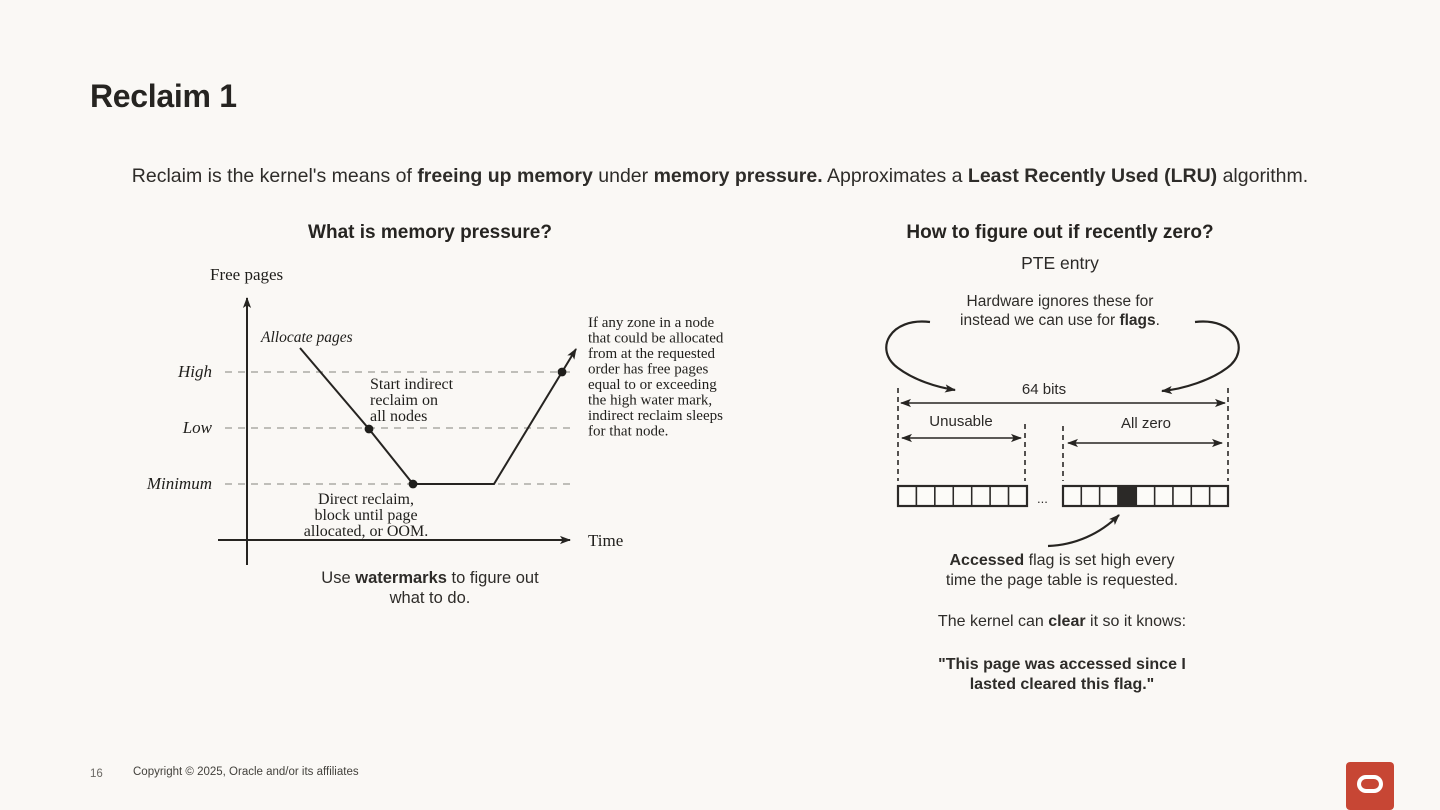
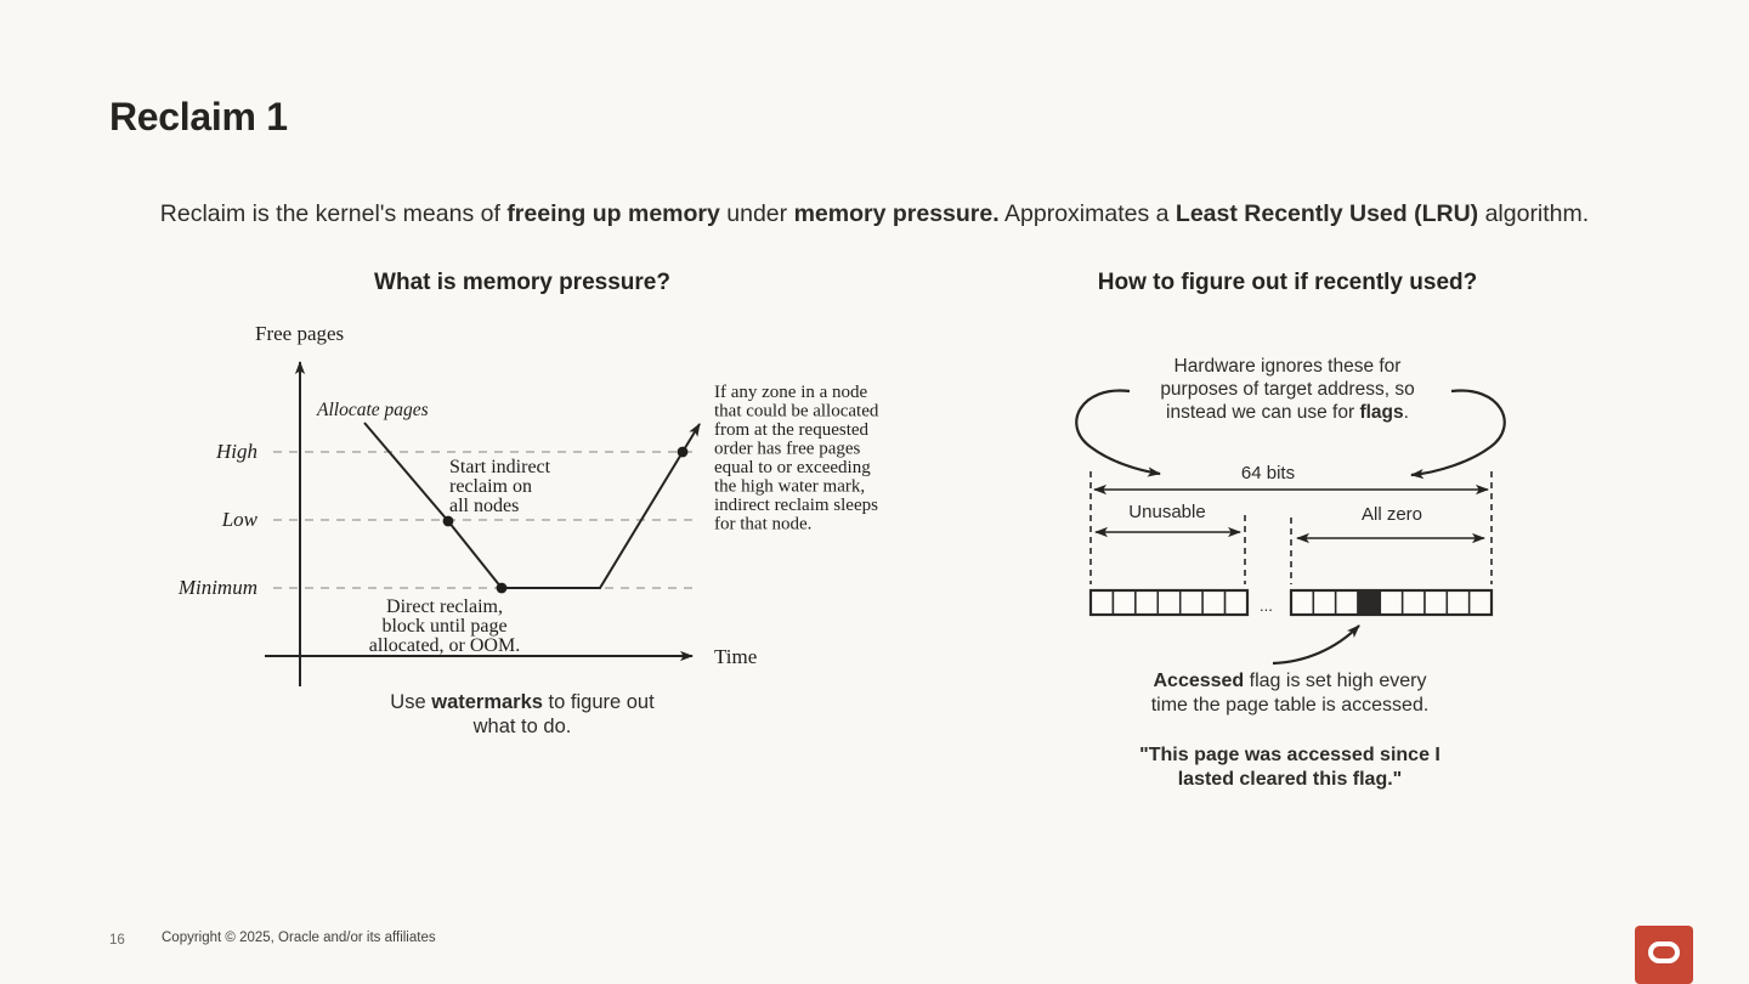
  Reclaim 1
  Reclaim is the kernel's means of freeing up memory under memory pressure. Approximates a Least Recently Used (LRU) algorithm.
  What is memory pressure?
  Free pages
  Time
  Allocate pages
  High
  Low
  Minimum
  Start indirect
  reclaim on
  all nodes
  Direct reclaim,
  block until page
  allocated, or OOM.
  If any zone in a node
  that could be allocated
  from at the requested
  order has free pages
  equal to or exceeding
  the high water mark,
  indirect reclaim sleeps
  for that node.
  Use watermarks to figure out
  what to do.
- How to figure out if recently zero?
+ How to figure out if recently used?
- PTE entry
  Hardware ignores these for
+ purposes of target address, so
  instead we can use for flags.
  64 bits
  Unusable
  All zero
  ...
  Accessed flag is set high every
- time the page table is requested.
+ time the page table is accessed.
- The kernel can clear it so it knows:
  "This page was accessed since I
  lasted cleared this flag."
  16
  Copyright © 2025, Oracle and/or its affiliates
